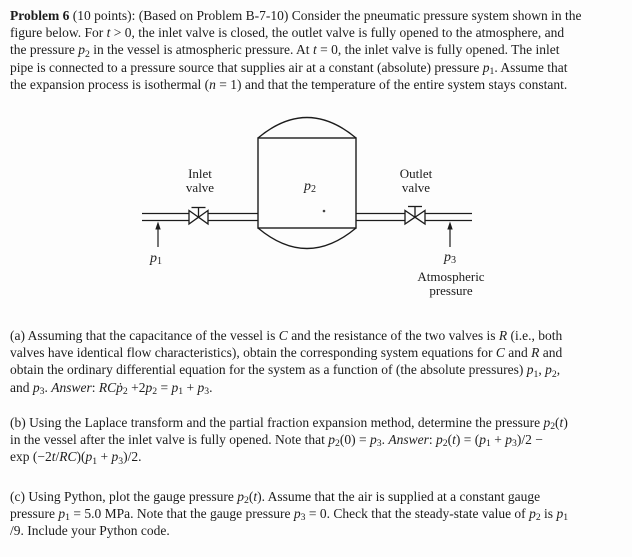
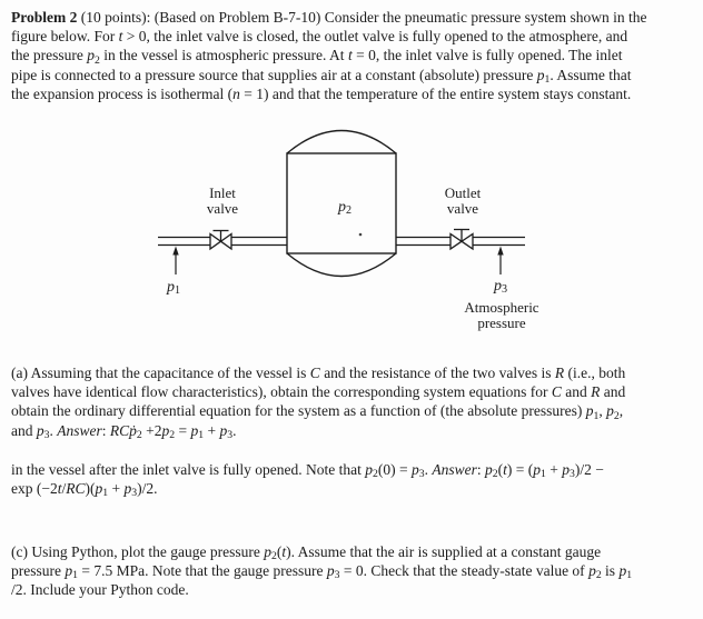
- Problem 6 (10 points): (Based on Problem B-7-10) Consider the pneumatic pressure system shown in the
+ Problem 2 (10 points): (Based on Problem B-7-10) Consider the pneumatic pressure system shown in the
  figure below. For t > 0, the inlet valve is closed, the outlet valve is fully opened to the atmosphere, and
  the pressure p2 in the vessel is atmospheric pressure. At t = 0, the inlet valve is fully opened. The inlet
  pipe is connected to a pressure source that supplies air at a constant (absolute) pressure p1. Assume that
  the expansion process is isothermal (n = 1) and that the temperature of the entire system stays constant.
  Inlet
  valve
  Outlet
  valve
  p2
  p1
  p3
  Atmospheric
  pressure
  (a) Assuming that the capacitance of the vessel is C and the resistance of the two valves is R (i.e., both
  valves have identical flow characteristics), obtain the corresponding system equations for C and R and
  obtain the ordinary differential equation for the system as a function of (the absolute pressures) p1, p2,
  and p3. Answer: RCṗ2 +2p2 = p1 + p3.
- (b) Using the Laplace transform and the partial fraction expansion method, determine the pressure p2(t)
  in the vessel after the inlet valve is fully opened. Note that p2(0) = p3. Answer: p2(t) = (p1 + p3)/2 −
  exp (−2t/RC)(p1 + p3)/2.
  (c) Using Python, plot the gauge pressure p2(t). Assume that the air is supplied at a constant gauge
- pressure p1 = 5.0 MPa. Note that the gauge pressure p3 = 0. Check that the steady-state value of p2 is p1
+ pressure p1 = 7.5 MPa. Note that the gauge pressure p3 = 0. Check that the steady-state value of p2 is p1
- /9. Include your Python code.
+ /2. Include your Python code.
